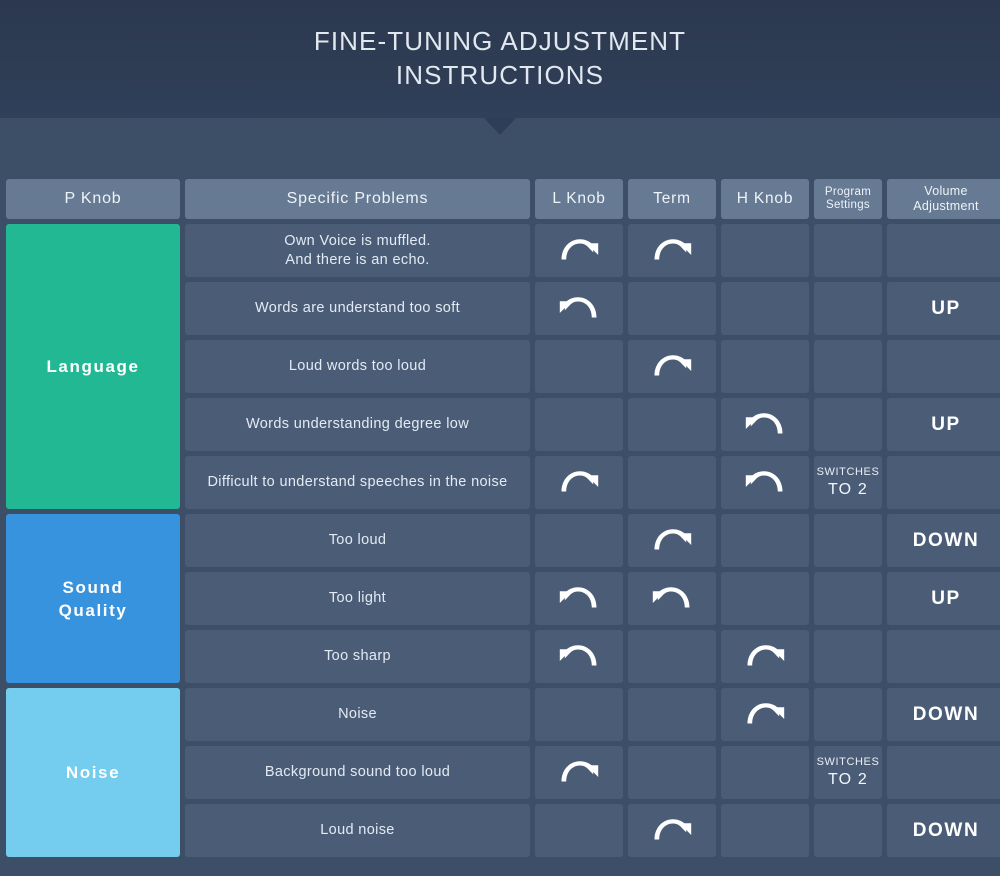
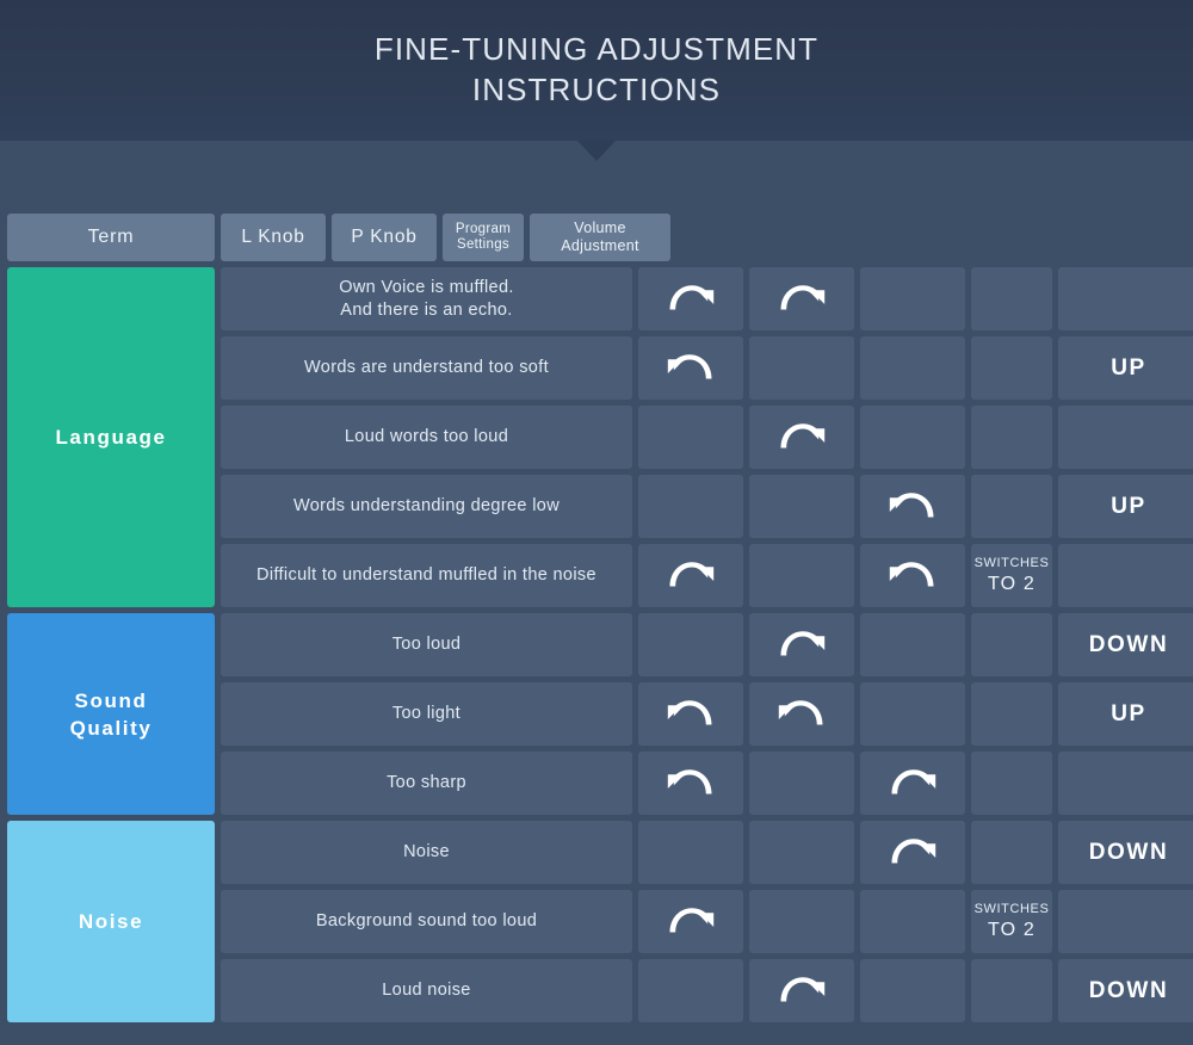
  FINE-TUNING ADJUSTMENT
  INSTRUCTIONS
- P Knob
+ Term
- Specific Problems
  L Knob
- Term
+ P Knob
- H Knob
  Program
  Settings
  Volume
  Adjustment
  Language
  Sound
  Quality
  Noise
  Own Voice is muffled.
  And there is an echo.
  Words are understand too soft
  UP
  Loud words too loud
  Words understanding degree low
  UP
- Difficult to understand speeches in the noise
+ Difficult to understand muffled in the noise
  SWITCHES
  TO 2
  Too loud
  DOWN
  Too light
  UP
  Too sharp
  Noise
  DOWN
  Background sound too loud
  SWITCHES
  TO 2
  Loud noise
  DOWN
